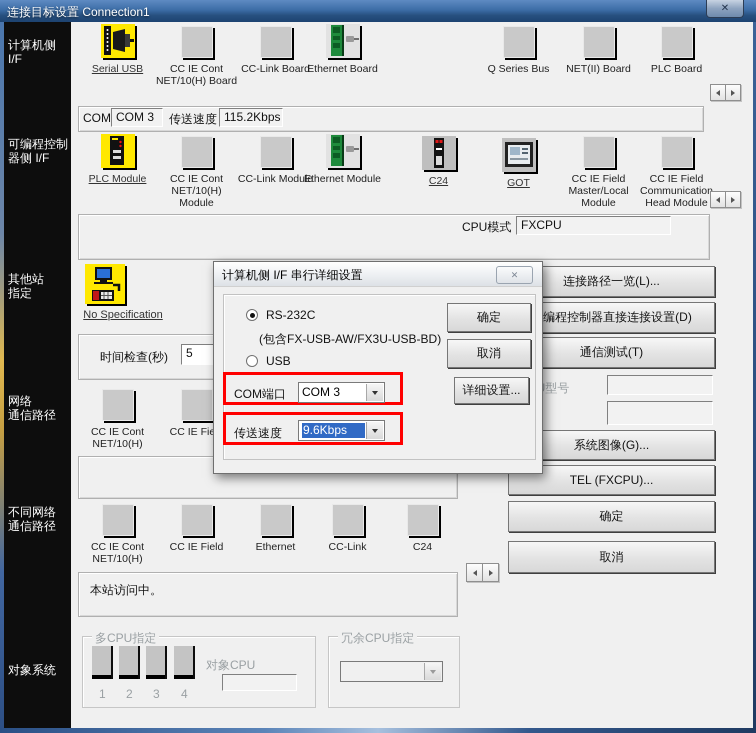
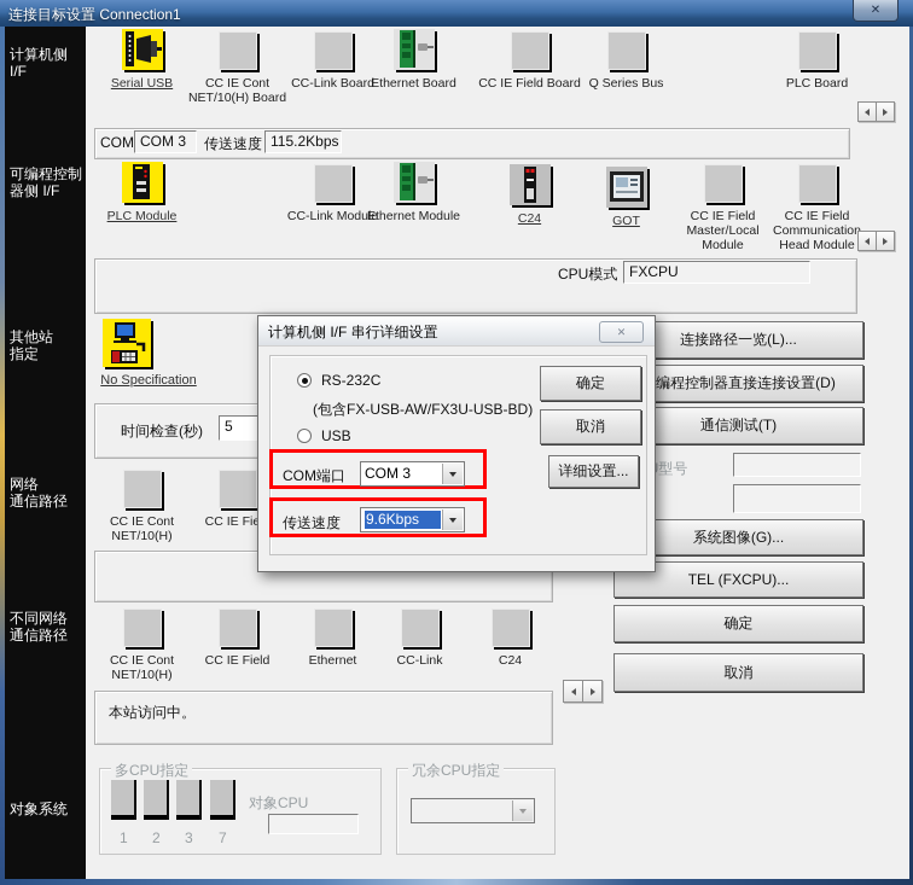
  连接目标设置 Connection1
  ✕
  计算机侧
  I/F
  可编程控制
  器侧 I/F
  其他站
  指定
  网络
  通信路径
  不同网络
  通信路径
  对象系统
  Serial USB
  CC IE Cont NET/10(H) Board
  CC-Link Board
  Ethernet Board
+ CC IE Field Board
  Q Series Bus
- NET(II) Board
  PLC Board
  COM
  COM 3
  传送速度
  115.2Kbps
  PLC Module
- CC IE Cont NET/10(H) Module
  CC-Link Module
  Ethernet Module
  C24
  GOT
  CC IE Field Master/Local Module
  CC IE Field Communicatio Head Module
  CPU模式
  FXCPU
  No Specification
  时间检查(秒)
  5
  CC IE Cont NET/10(H)
  CC IE Cont NET/10(H)
  CC IE Field
  Ethernet
  CC-Link
  C24
  本站访问中。
  多CPU指定
  1
  2
  3
- 4
+ 7
  对象CPU
  冗余CPU指定
  连接路径一览(L)...
  编程控制器直接连接设置(D)
  通信测试(T)
  系统图像(G)...
  TEL (FXCPU)...
  确定
  取消
  计算机侧 I/F 串行详细设置
  ✕
  RS-232C
  (包含FX-USB-AW/FX3U-USB-BD)
  USB
  确定
  取消
  详细设置...
  COM端口
  COM 3
  传送速度
  9.6Kbps
